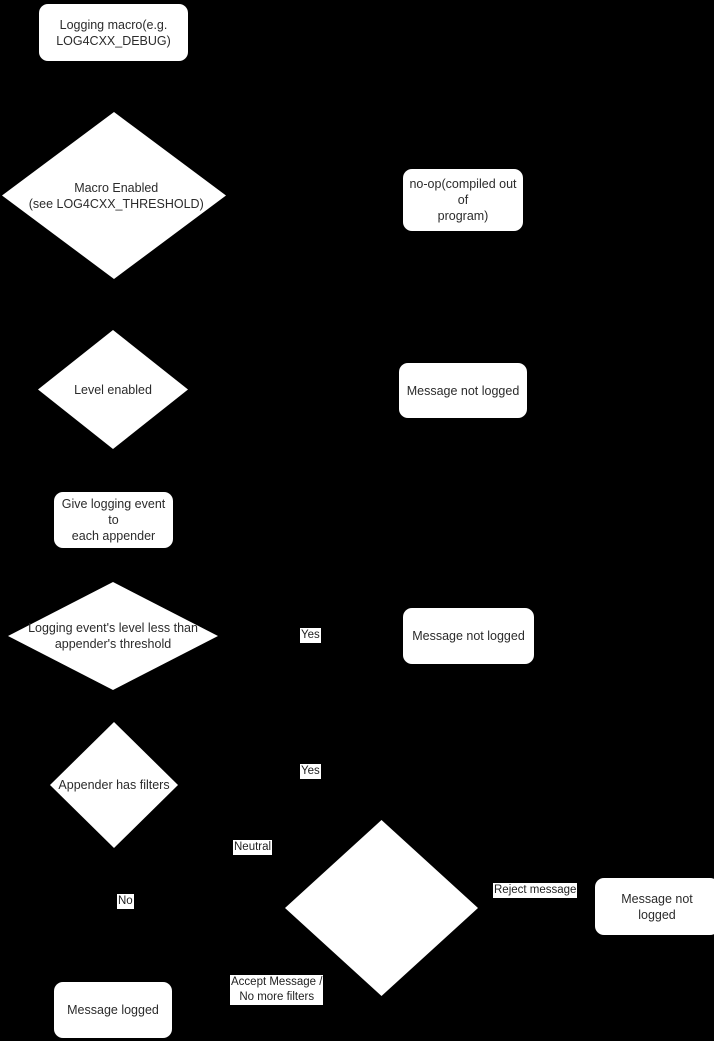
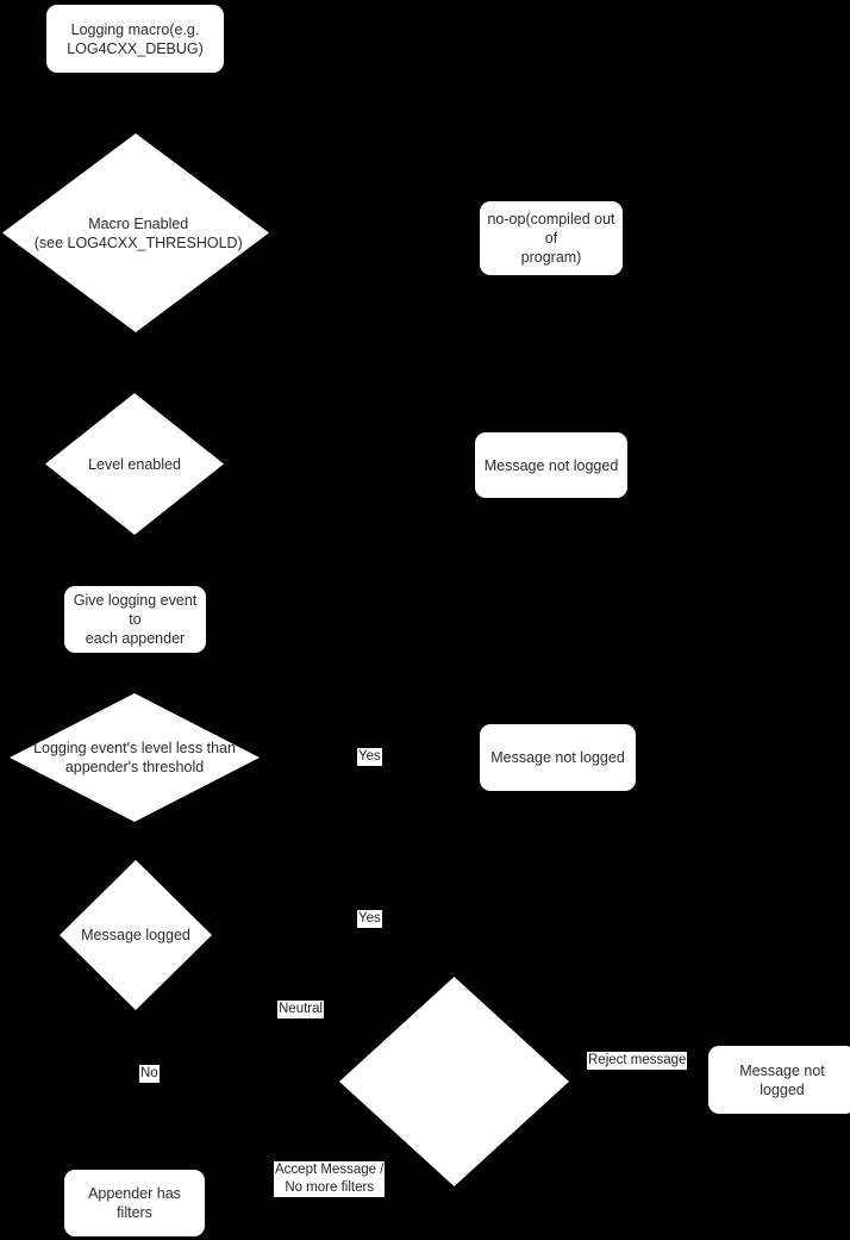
  Logging macro(e.g.
  LOG4CXX_DEBUG)
  Macro Enabled
  (see LOG4CXX_THRESHOLD)
  no-op(compiled out of
  program)
  Level enabled
  Message not logged
  Give logging event to
  each appender
  Logging event's level less than
  appender's threshold
  Message not logged
- Appender has filters
+ Message logged
  Message not logged
- Message logged
+ Appender has filters
  Yes
  Yes
  Neutral
  No
  Reject message
  Accept Message /
  No more filters
